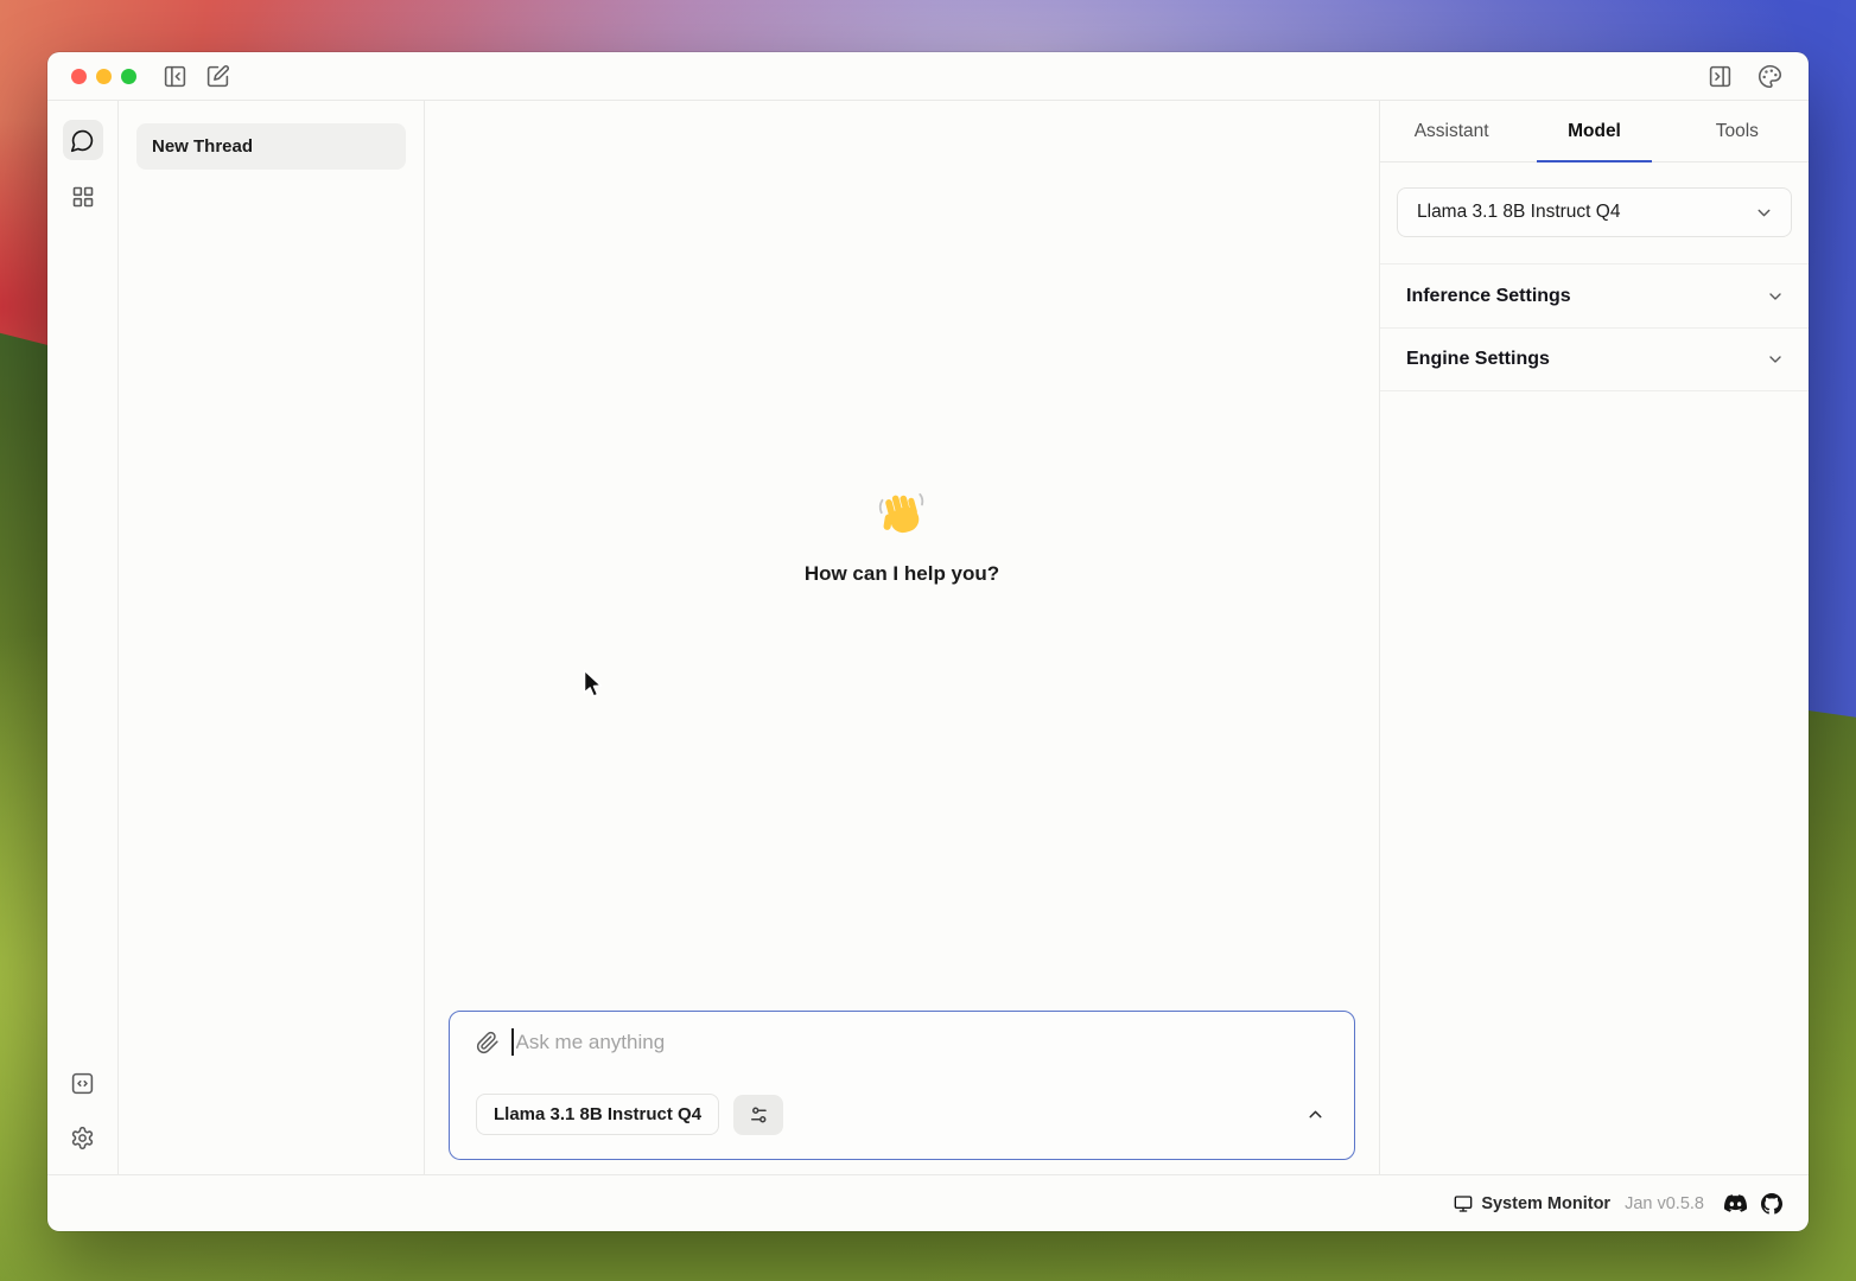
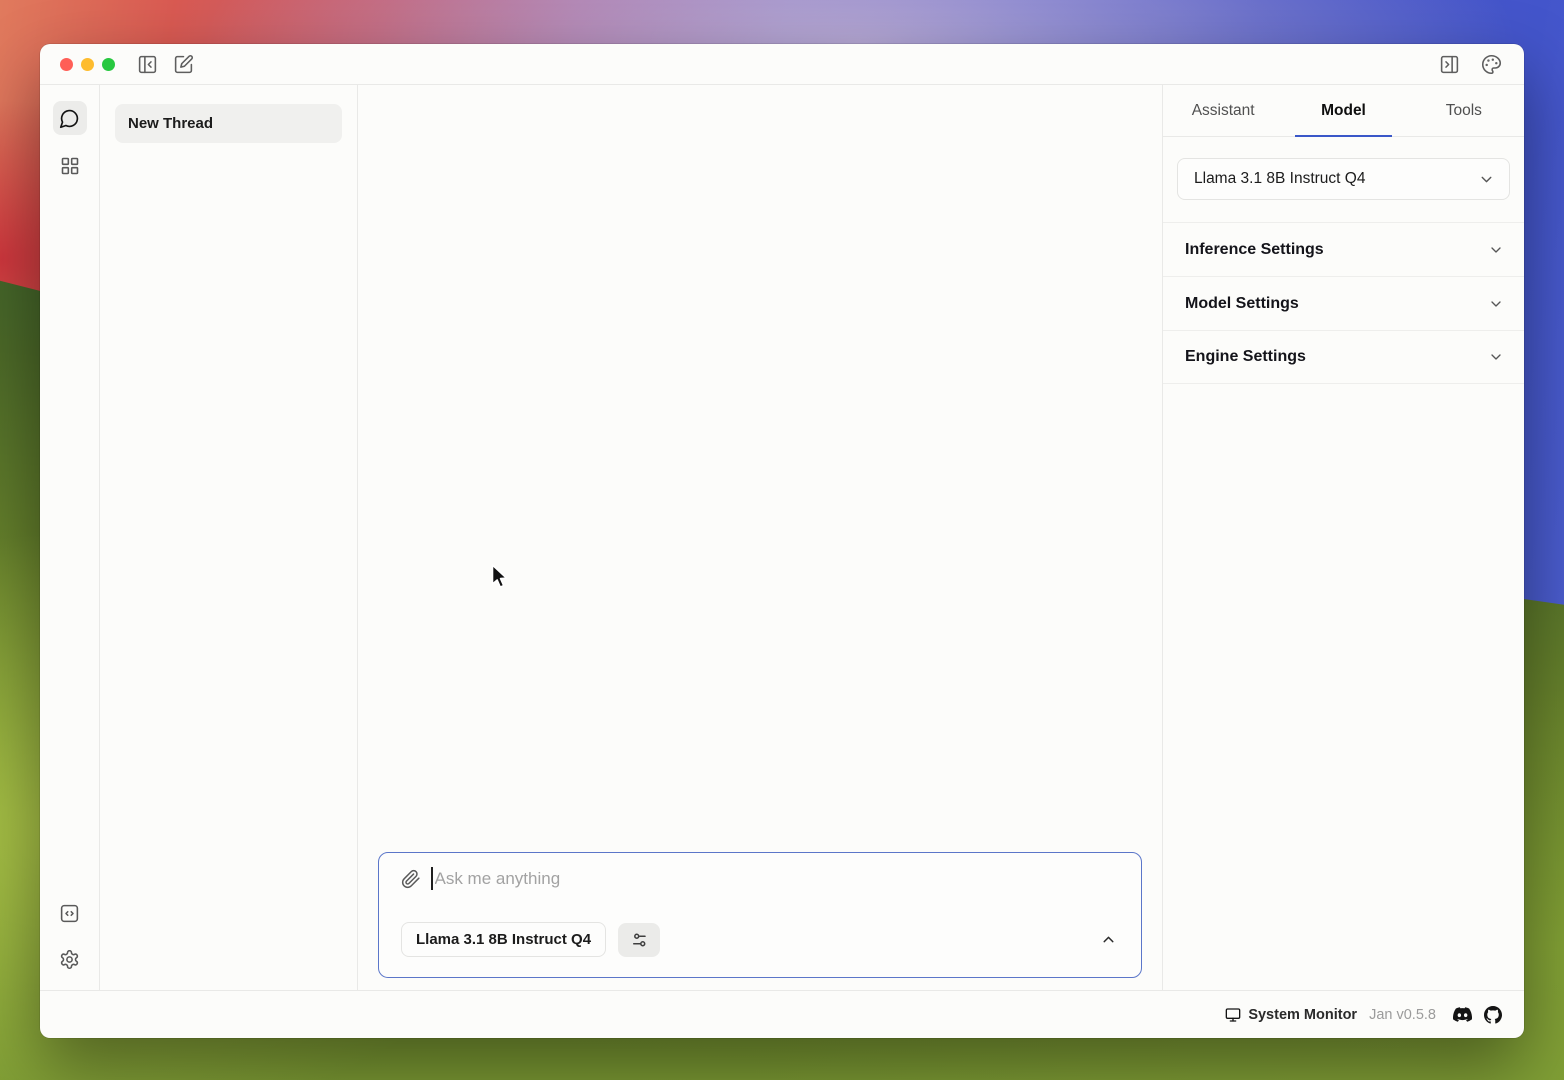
  New Thread
- How can I help you?
  Ask me anything
  Llama 3.1 8B Instruct Q4
  Assistant
  Model
  Tools
  Llama 3.1 8B Instruct Q4
  Inference Settings
+ Model Settings
  Engine Settings
  System Monitor
  Jan v0.5.8
